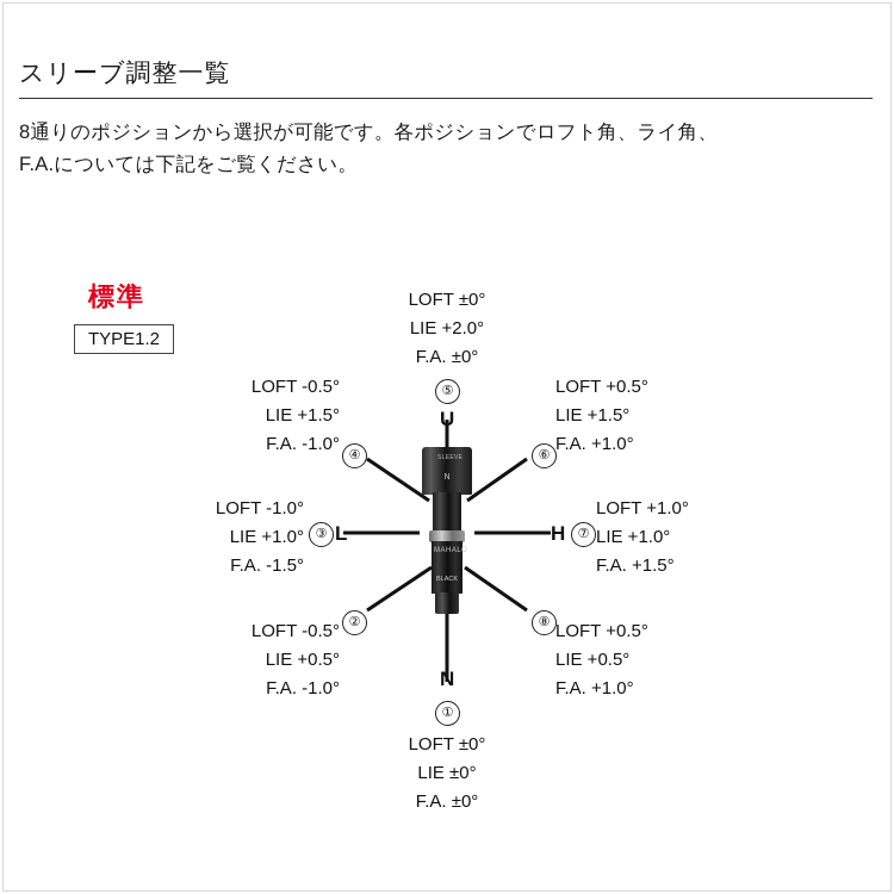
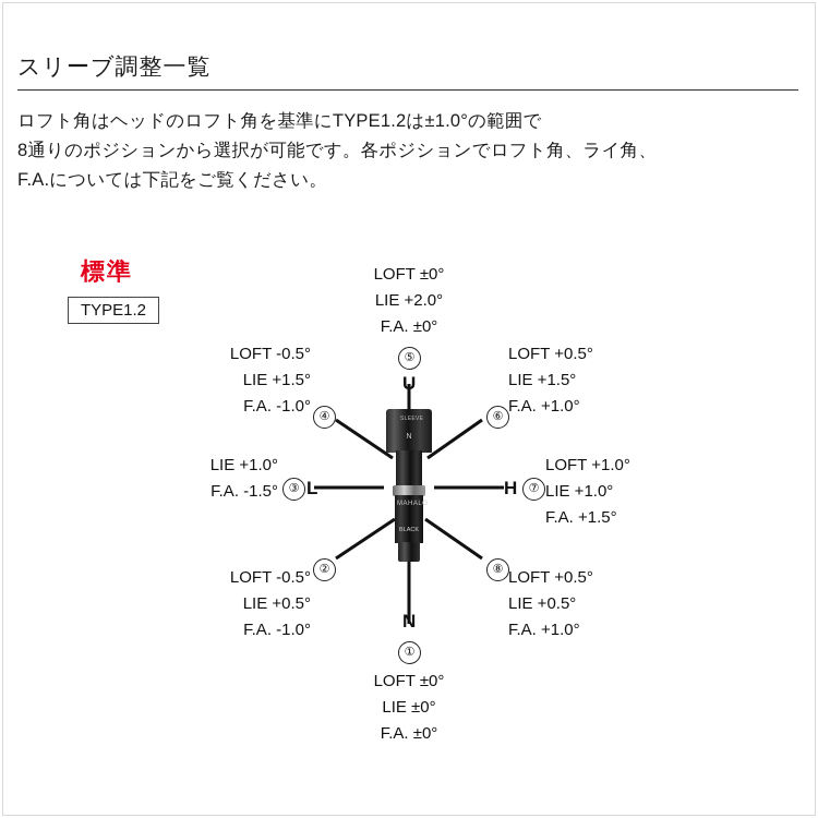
  スリーブ調整一覧
+ ロフト角はヘッドのロフト角を基準にTYPE1.2は±1.0°の範囲で
  8通りのポジションから選択が可能です。各ポジションでロフト角、ライ角、
  F.A.については下記をご覧ください。
  標準
  TYPE1.2
  U
  L
  H
  N
  ①
  ②
  ③
  ④
  ⑤
  ⑥
  ⑦
  ⑧
  LOFT ±0°
  LIE +2.0°
  F.A. ±0°
  LOFT -0.5°
  LIE +1.5°
  F.A. -1.0°
- LOFT -1.0°
  LIE +1.0°
  F.A. -1.5°
  LOFT -0.5°
  LIE +0.5°
  F.A. -1.0°
  LOFT ±0°
  LIE ±0°
  F.A. ±0°
  LOFT +0.5°
  LIE +1.5°
  F.A. +1.0°
  LOFT +1.0°
  LIE +1.0°
  F.A. +1.5°
  LOFT +0.5°
  LIE +0.5°
  F.A. +1.0°
